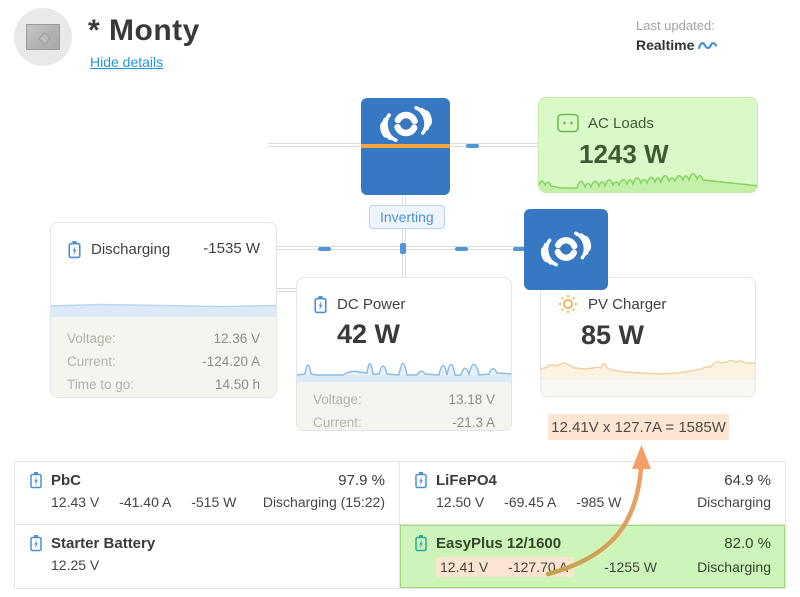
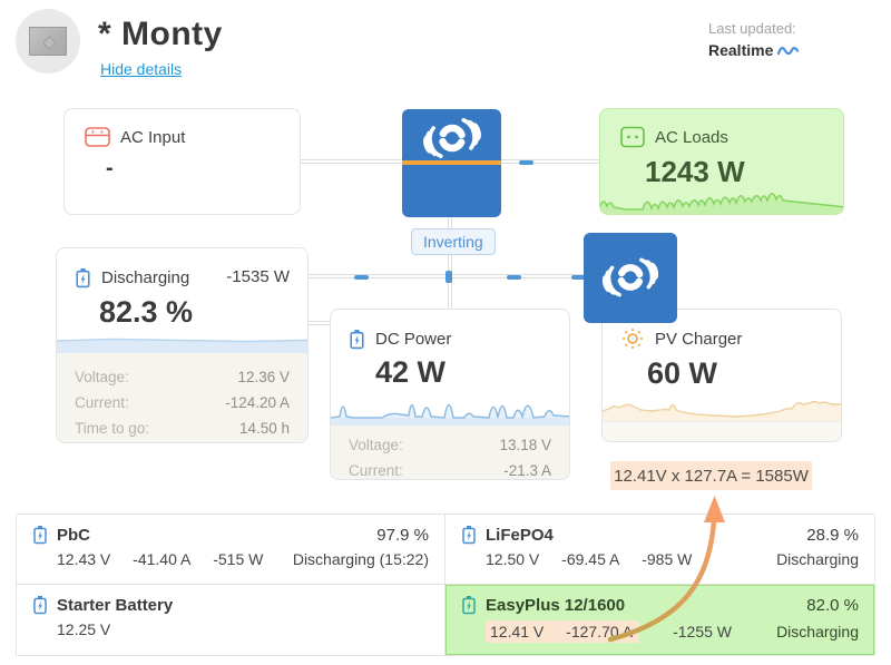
  * Monty
  Hide details
  Last updated:
  Realtime
+ AC Input
+ -
  Inverting
  AC Loads
  1243 W
  Discharging
  -1535 W
+ 82.3 %
  Voltage:
  12.36 V
  Current:
  -124.20 A
  Time to go:
  14.50 h
  DC Power
  42 W
  Voltage:
  13.18 V
  Current:
  -21.3 A
  PV Charger
- 85 W
+ 60 W
  12.41V x 127.7A = 1585W
  PbC
  97.9 %
  12.43 V -41.40 A -515 W
  Discharging (15:22)
  LiFePO4
- 64.9 %
+ 28.9 %
  12.50 V -69.45 A -985 W
  Discharging
  Starter Battery
  12.25 V
  EasyPlus 12/1600
  82.0 %
  12.41 V -127.70
  -1255 W
  Discharging
